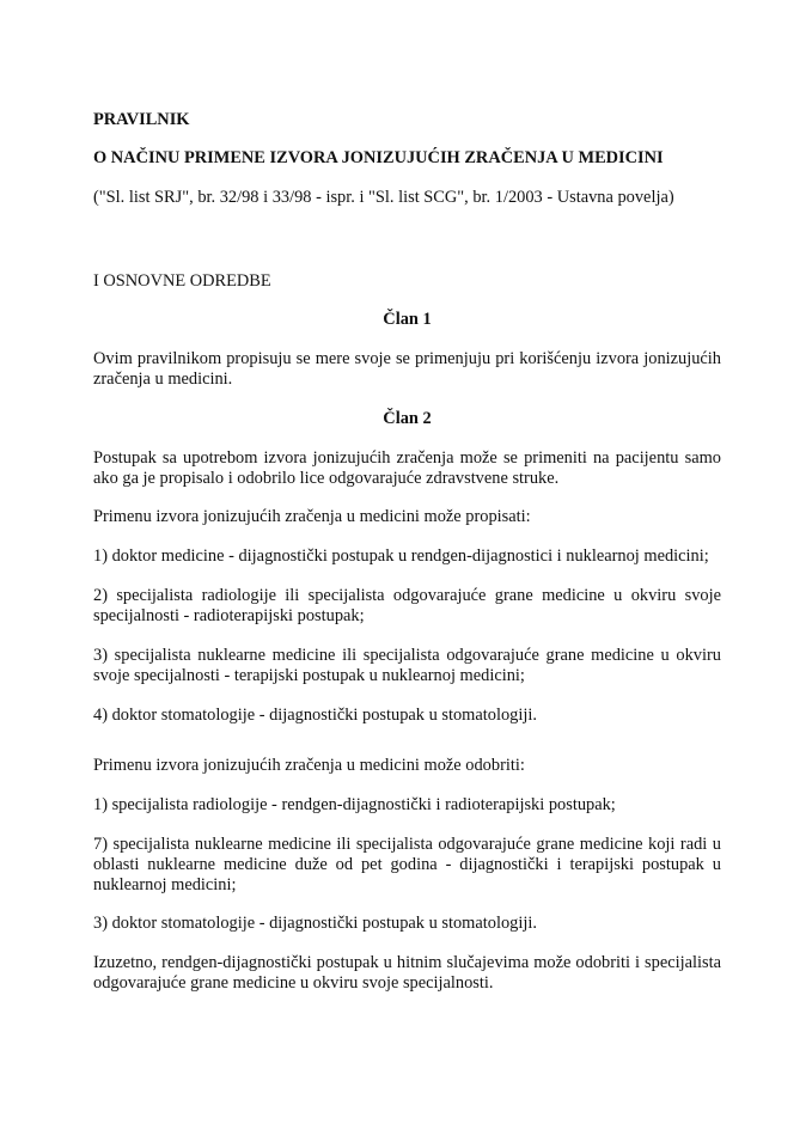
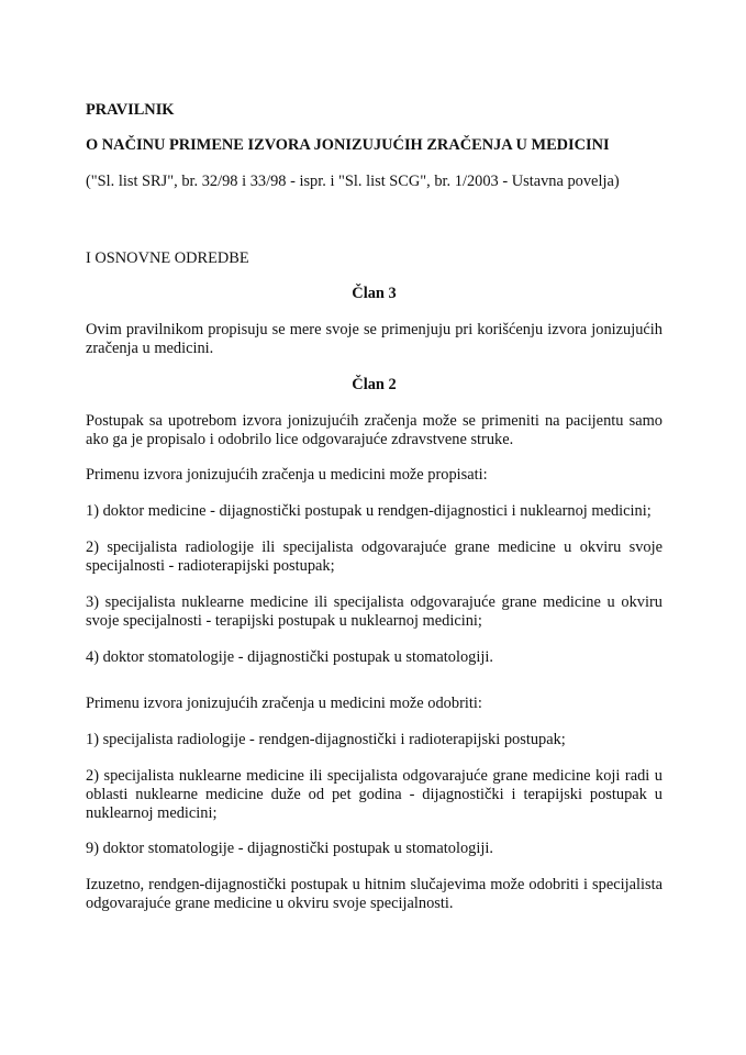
  PRAVILNIK
  O NAČINU PRIMENE IZVORA JONIZUJUĆIH ZRAČENJA U MEDICINI
  ("Sl. list SRJ", br. 32/98 i 33/98 - ispr. i "Sl. list SCG", br. 1/2003 - Ustavna povelja)
  I OSNOVNE ODREDBE
- Član 1
+ Član 3
  Ovim pravilnikom propisuju se mere svoje se primenjuju pri korišćenju izvora jonizujućih zračenja u medicini.
  Član 2
  Postupak sa upotrebom izvora jonizujućih zračenja može se primeniti na pacijentu samo ako ga je propisalo i odobrilo lice odgovarajuće zdravstvene struke.
  Primenu izvora jonizujućih zračenja u medicini može propisati:
  1) doktor medicine - dijagnostički postupak u rendgen-dijagnostici i nuklearnoj medicini;
  2) specijalista radiologije ili specijalista odgovarajuće grane medicine u okviru svoje specijalnosti - radioterapijski postupak;
  3) specijalista nuklearne medicine ili specijalista odgovarajuće grane medicine u okviru svoje specijalnosti - terapijski postupak u nuklearnoj medicini;
  4) doktor stomatologije - dijagnostički postupak u stomatologiji.
  Primenu izvora jonizujućih zračenja u medicini može odobriti:
  1) specijalista radiologije - rendgen-dijagnostički i radioterapijski postupak;
- 7) specijalista nuklearne medicine ili specijalista odgovarajuće grane medicine koji radi u oblasti nuklearne medicine duže od pet godina - dijagnostički i terapijski postupak u nuklearnoj medicini;
+ 2) specijalista nuklearne medicine ili specijalista odgovarajuće grane medicine koji radi u oblasti nuklearne medicine duže od pet godina - dijagnostički i terapijski postupak u nuklearnoj medicini;
- 3) doktor stomatologije - dijagnostički postupak u stomatologiji.
+ 9) doktor stomatologije - dijagnostički postupak u stomatologiji.
  Izuzetno, rendgen-dijagnostički postupak u hitnim slučajevima može odobriti i specijalista odgovarajuće grane medicine u okviru svoje specijalnosti.
